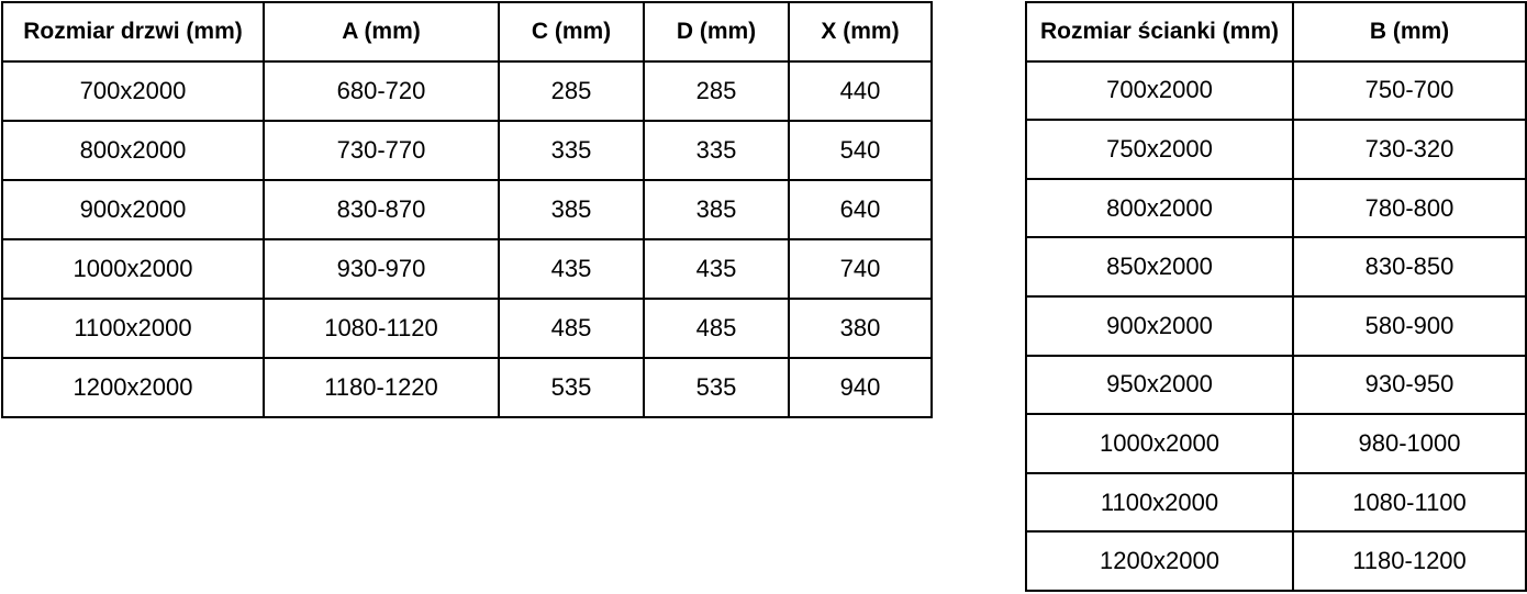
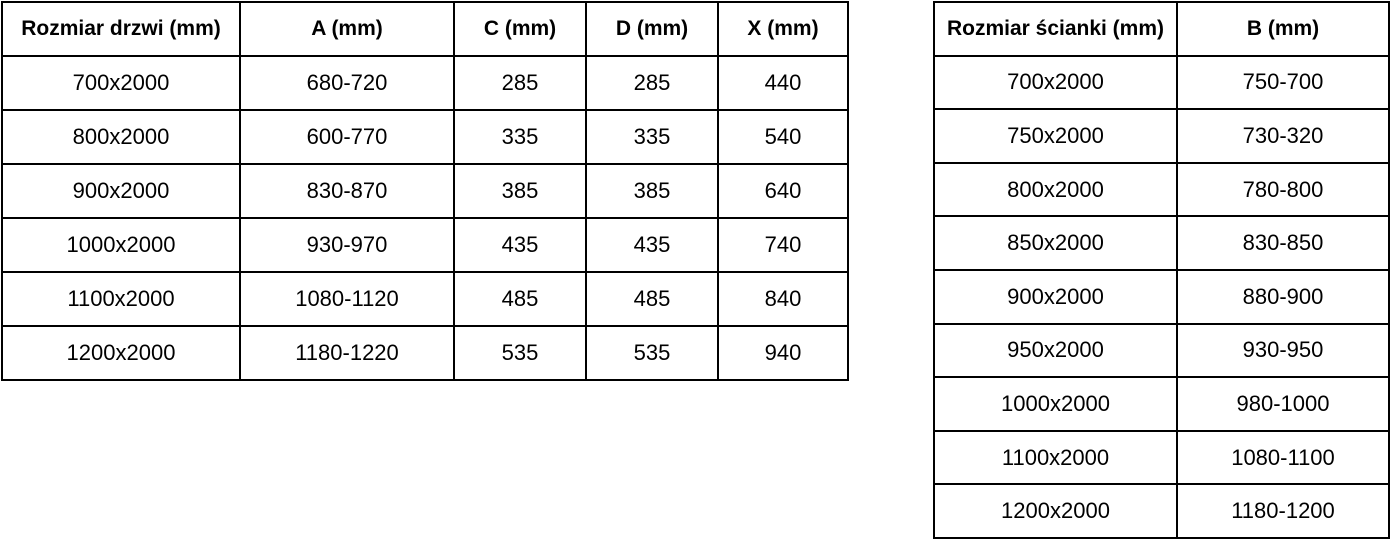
  Rozmiar drzwi (mm)	A (mm)	C (mm)	D (mm)	X (mm)
  700x2000	680-720	285	285	440
- 800x2000	730-770	335	335	540
+ 800x2000	600-770	335	335	540
  900x2000	830-870	385	385	640
  1000x2000	930-970	435	435	740
- 1100x2000	1080-1120	485	485	380
+ 1100x2000	1080-1120	485	485	840
  1200x2000	1180-1220	535	535	940
  Rozmiar ścianki (mm)	B (mm)
  700x2000	750-700
  750x2000	730-320
  800x2000	780-800
  850x2000	830-850
- 900x2000	580-900
+ 900x2000	880-900
  950x2000	930-950
  1000x2000	980-1000
  1100x2000	1080-1100
  1200x2000	1180-1200
